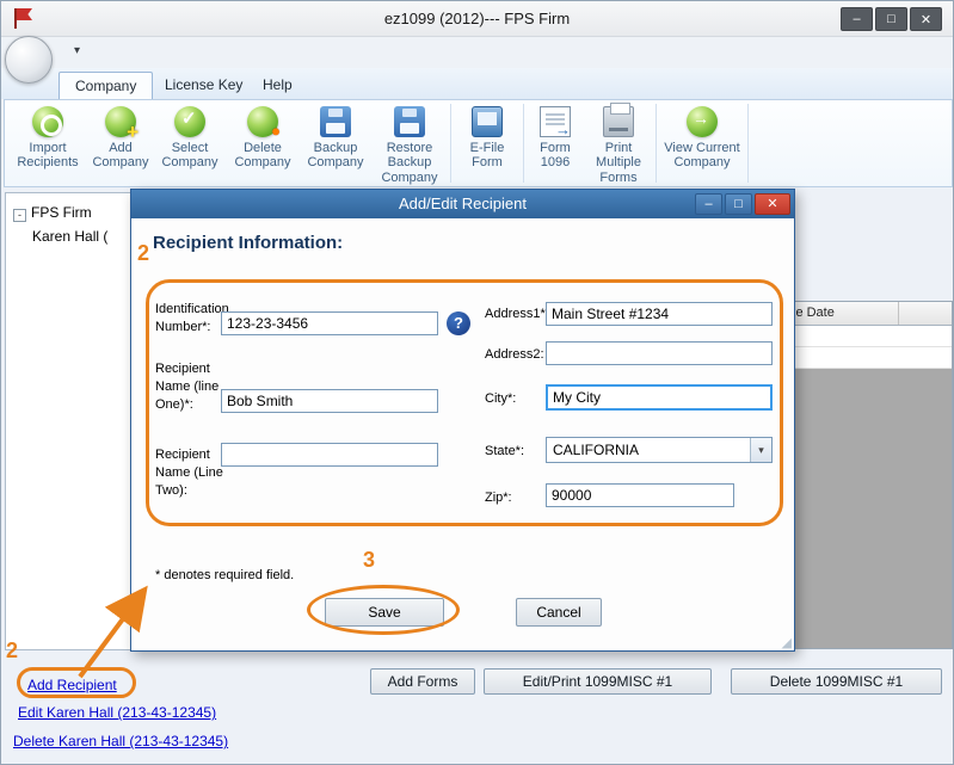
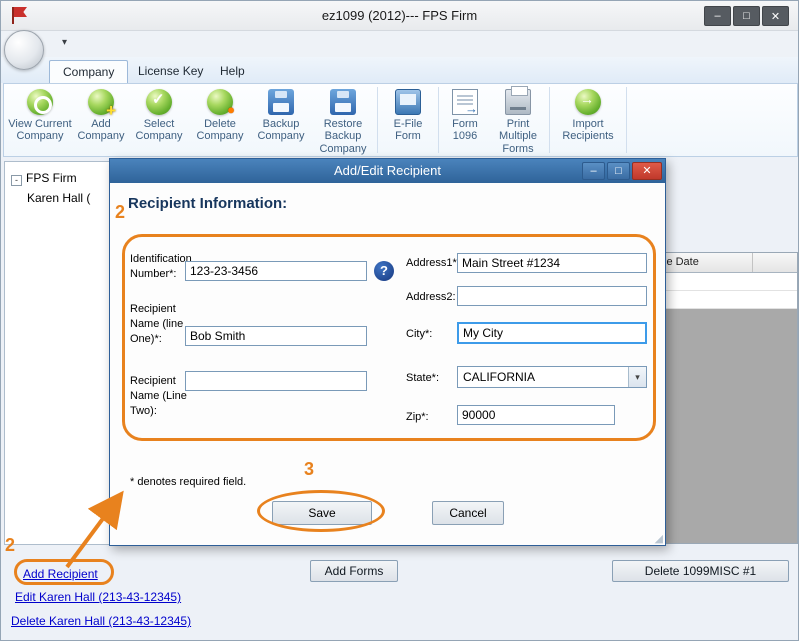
  ez1099 (2012)--- FPS Firm
  –
  □
  ✕
  ▾
  Company
  License Key
  Help
- Import Recipients
+ View Current Company
  Add Company
  Select Company
  Delete Company
  Backup Company
  Restore Backup Company
  E-File Form
  Form 1096
  Print Multiple Forms
- View Current Company
+ Import Recipients
  - FPS Firm
  Karen Hall (
  e Date
  Add Recipient
  Edit Karen Hall (213-43-12345)
  Delete Karen Hall (213-43-12345)
  Add Forms
- Edit/Print 1099MISC #1
  Delete 1099MISC #1
  Add/Edit Recipient
  –
  □
  ✕
  Recipient Information:
  Identificatio Number*:
  123-23-3456
  ?
  Recipient Name (line One)*:
  Bob Smith
  Recipient Name (Line Two):
  Address1*
  Main Street #1234
  Address2:
  City*:
  My City
  State*:
  CALIFORNIA
  ▾
  Zip*:
  90000
  * denotes required field.
  Save
  Cancel
  ◢
  2
  3
  2
